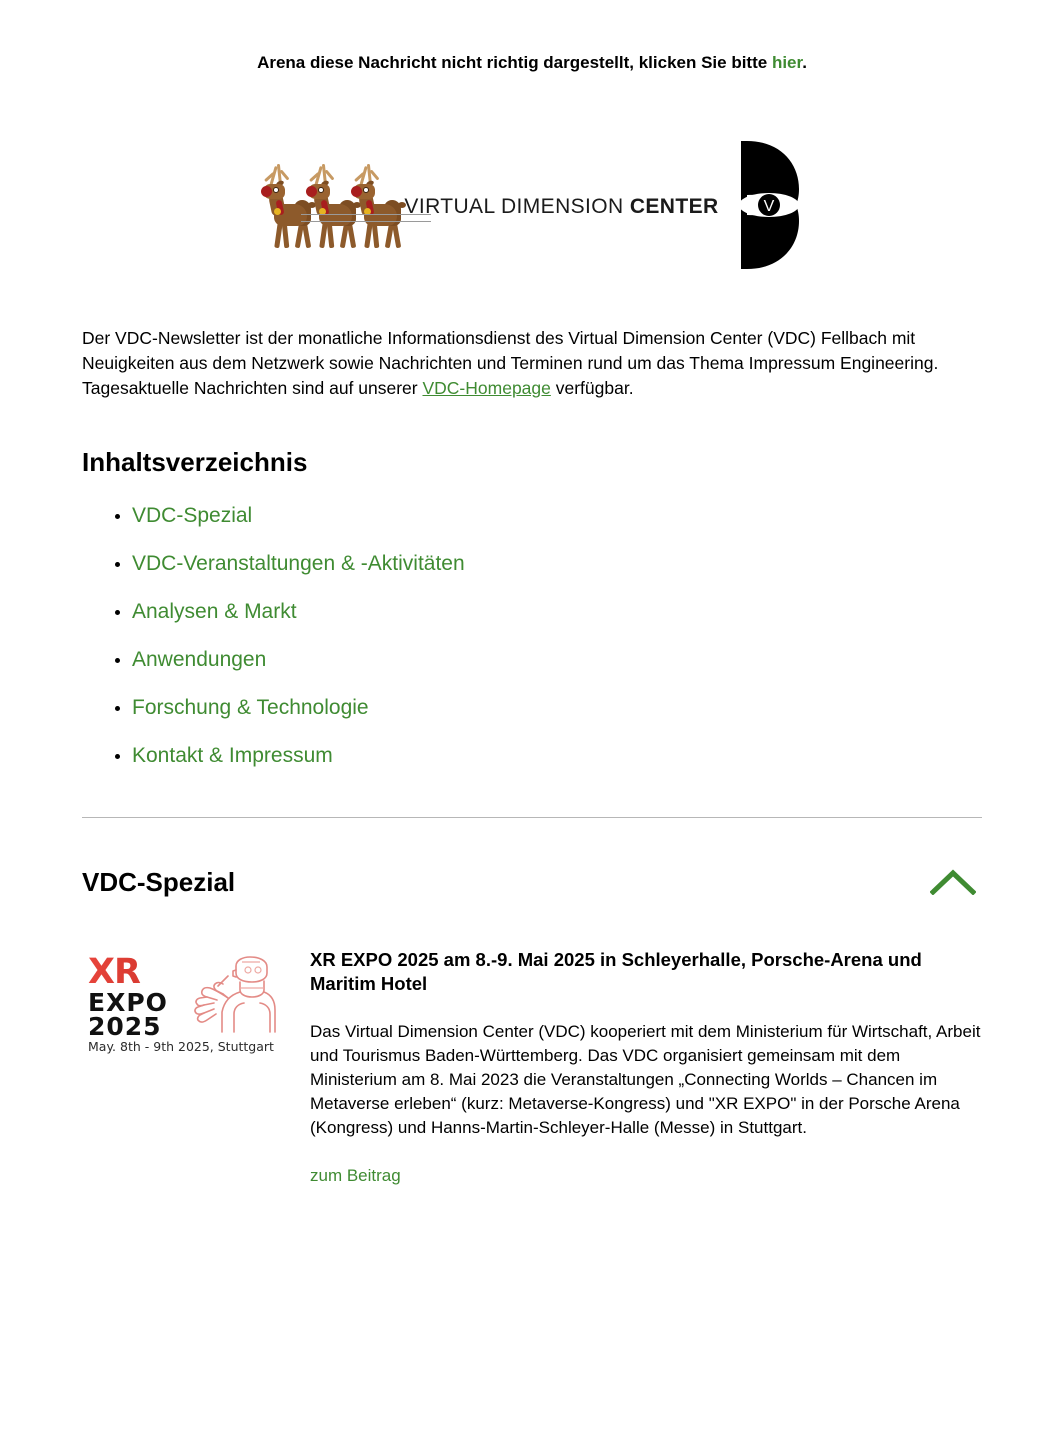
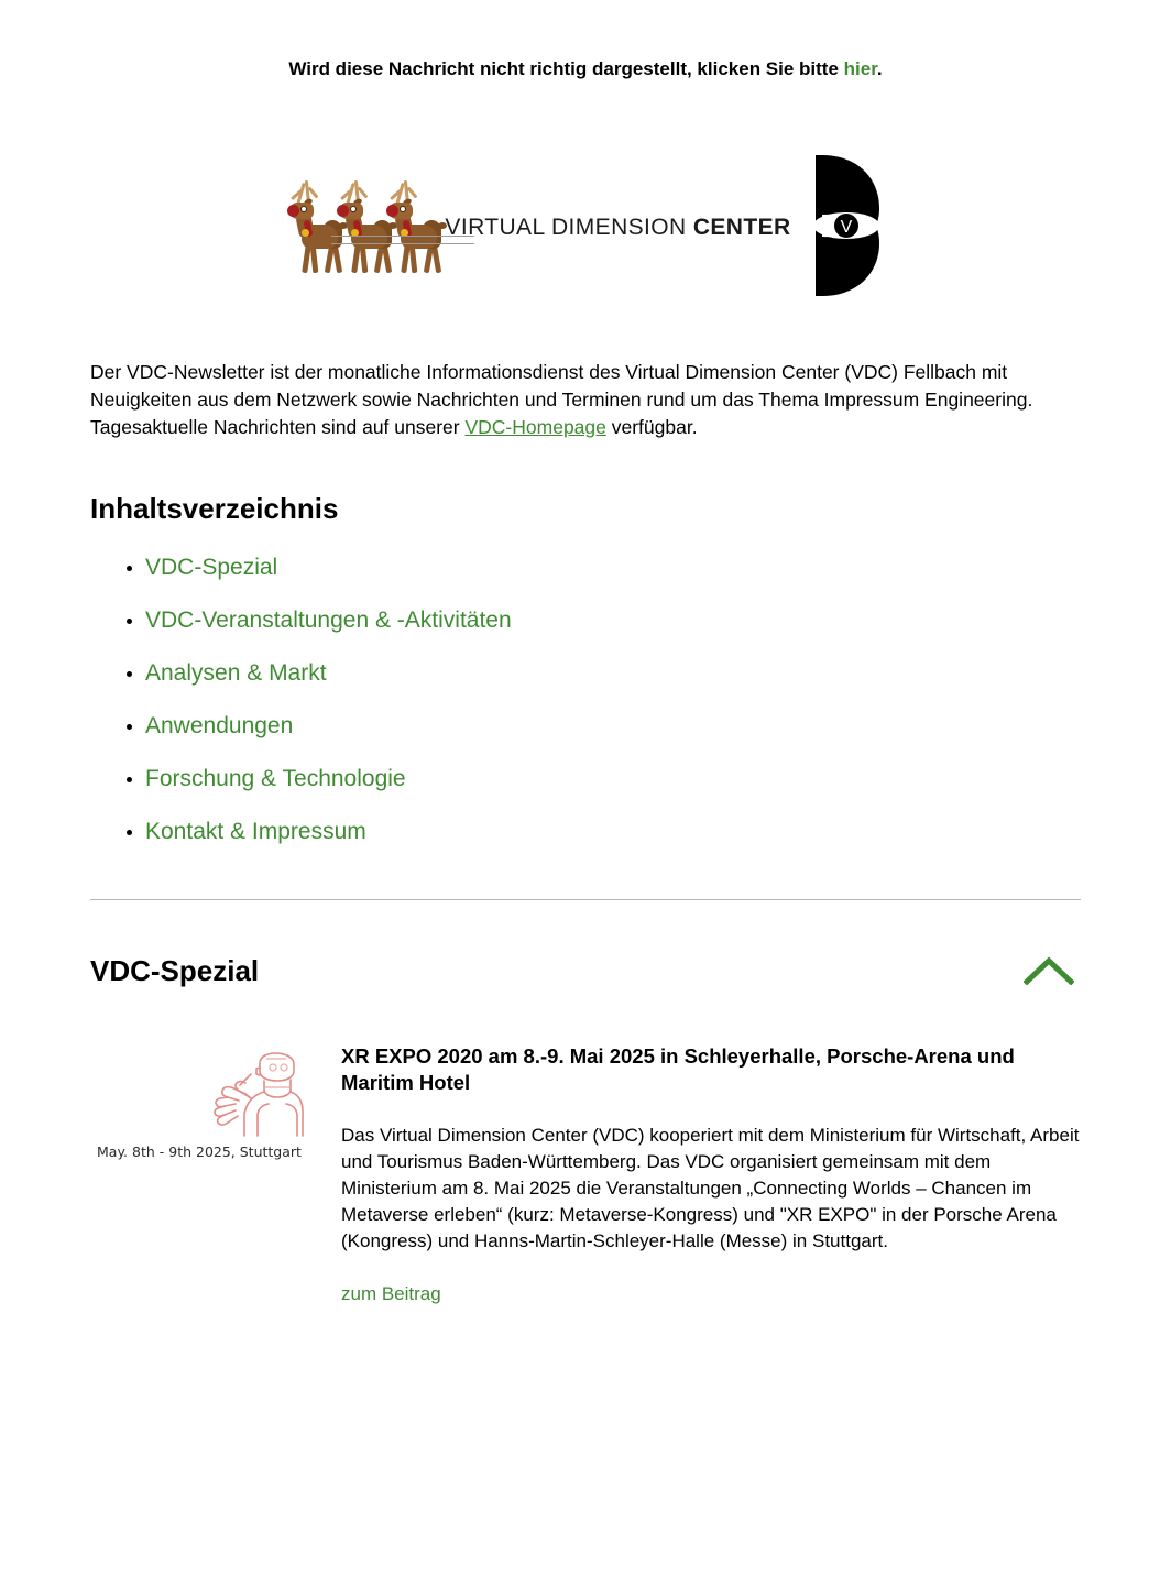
- Arena diese Nachricht nicht richtig dargestellt, klicken Sie bitte hier.
+ Wird diese Nachricht nicht richtig dargestellt, klicken Sie bitte hier.
  VIRTUAL DIMENSION CENTER
  V
  Der VDC-Newsletter ist der monatliche Informationsdienst des Virtual Dimension Center (VDC) Fellbach mit Neuigkeiten aus dem Netzwerk sowie Nachrichten und Terminen rund um das Thema Impressum Engineering. Tagesaktuelle Nachrichten sind auf unserer VDC-Homepage verfügbar.
  Inhaltsverzeichnis
  VDC-Spezial
  VDC-Veranstaltungen & -Aktivitäten
  Analysen & Markt
  Anwendungen
  Forschung & Technologie
  Kontakt & Impressum
  VDC-Spezial
- XR
- EXPO
- 2025
  May. 8th - 9th 2025, Stuttgart
- XR EXPO 2025 am 8.-9. Mai 2025 in Schleyerhalle, Porsche-Arena und Maritim Hotel
+ XR EXPO 2020 am 8.-9. Mai 2025 in Schleyerhalle, Porsche-Arena und Maritim Hotel
- Das Virtual Dimension Center (VDC) kooperiert mit dem Ministerium für Wirtschaft, Arbeit und Tourismus Baden-Württemberg. Das VDC organisiert gemeinsam mit dem Ministerium am 8. Mai 2023 die Veranstaltungen „Connecting Worlds – Chancen im Metaverse erleben“ (kurz: Metaverse-Kongress) und "XR EXPO" in der Porsche Arena (Kongress) und Hanns-Martin-Schleyer-Halle (Messe) in Stuttgart.
+ Das Virtual Dimension Center (VDC) kooperiert mit dem Ministerium für Wirtschaft, Arbeit und Tourismus Baden-Württemberg. Das VDC organisiert gemeinsam mit dem Ministerium am 8. Mai 2025 die Veranstaltungen „Connecting Worlds – Chancen im Metaverse erleben“ (kurz: Metaverse-Kongress) und "XR EXPO" in der Porsche Arena (Kongress) und Hanns-Martin-Schleyer-Halle (Messe) in Stuttgart.
  zum Beitrag
